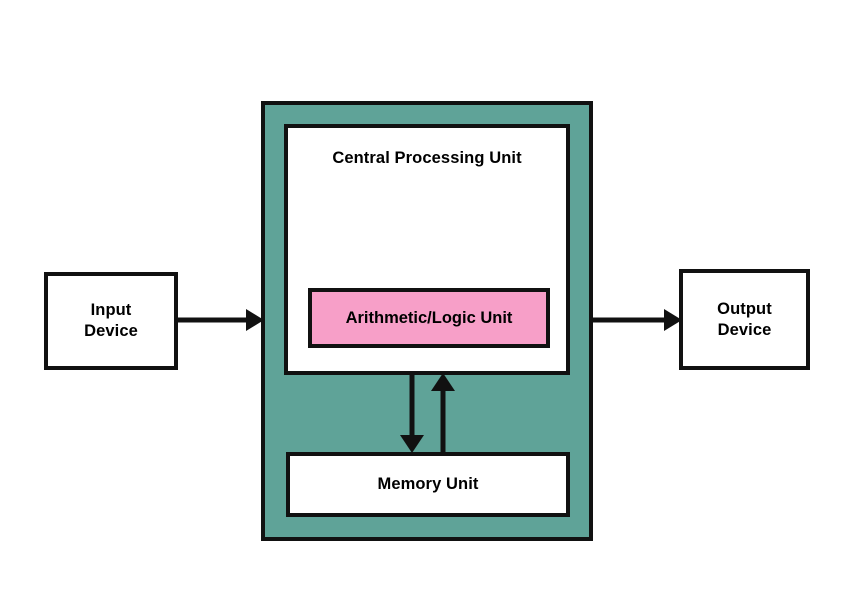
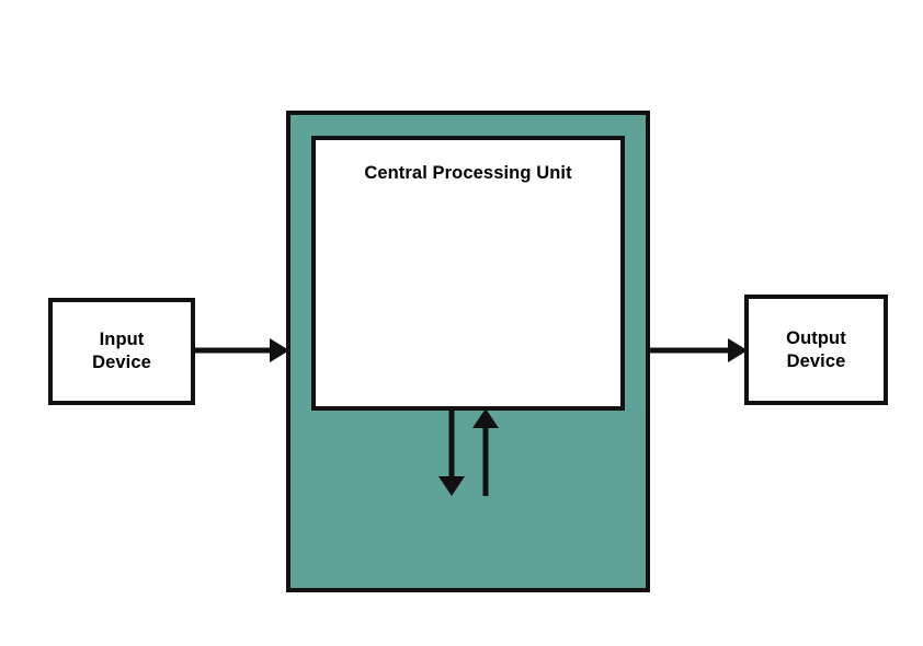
  Central Processing Unit
- Arithmetic/Logic Unit
- Memory Unit
  Input
  Device
  Output
  Device
